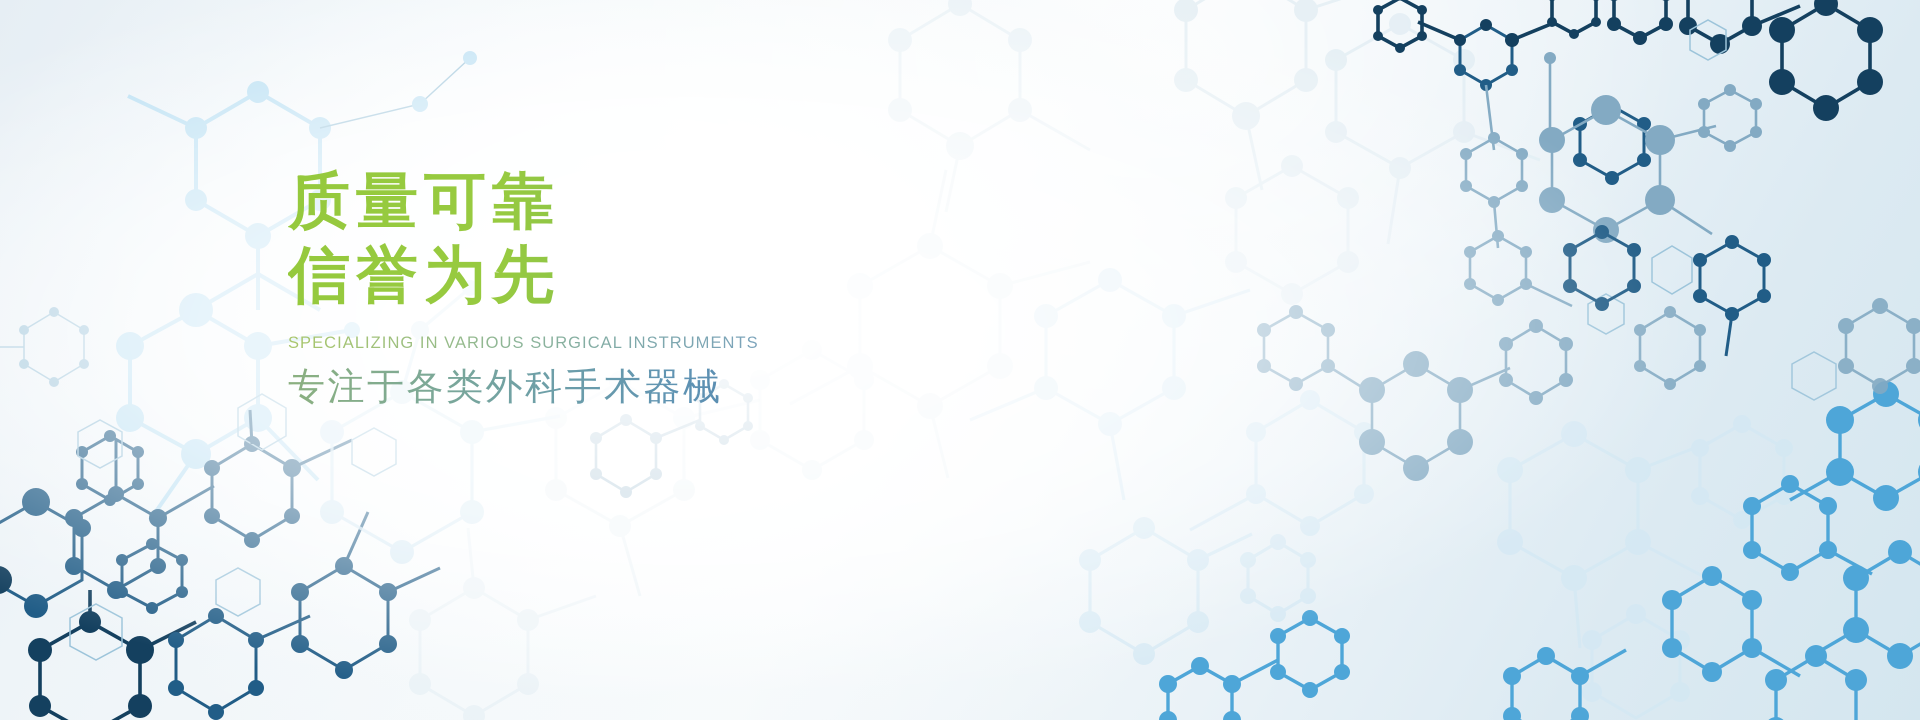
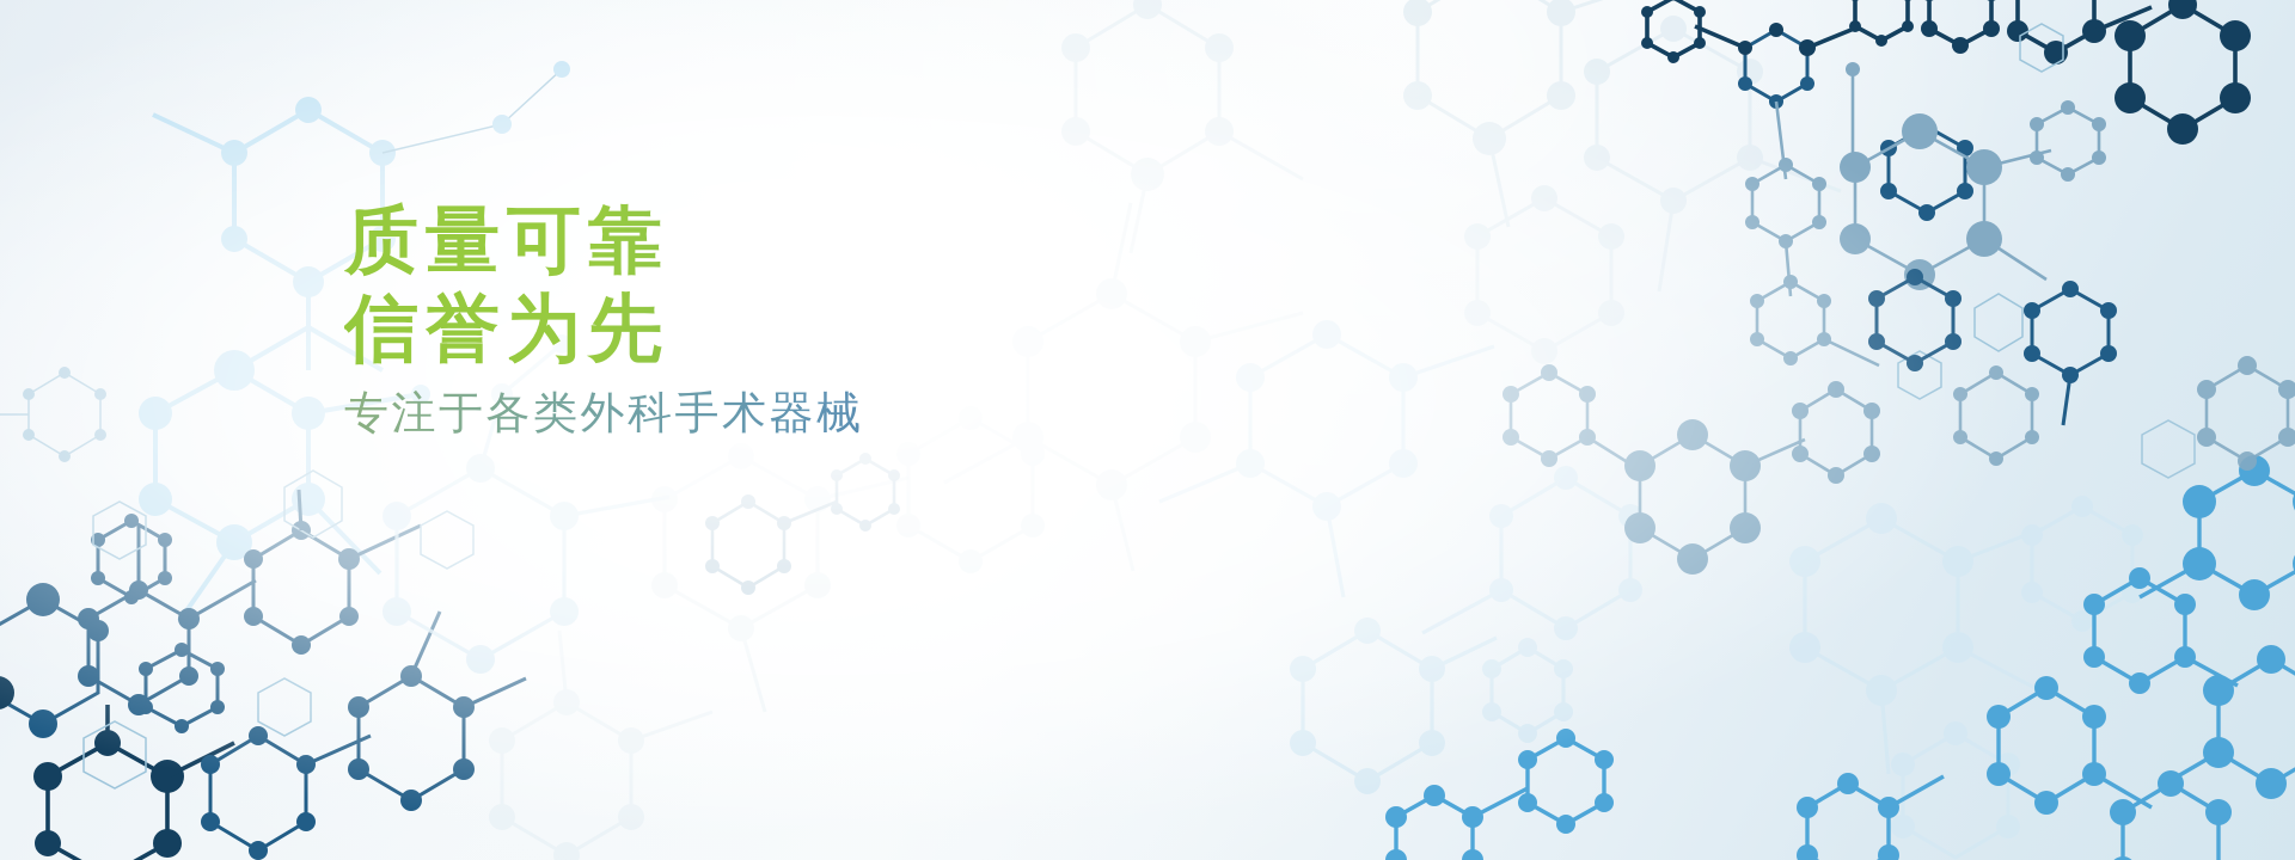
  质量可靠
  信誉为先
- SPECIALIZING IN VARIOUS SURGICAL INSTRUMENTS
  专注于各类外科手术器械
